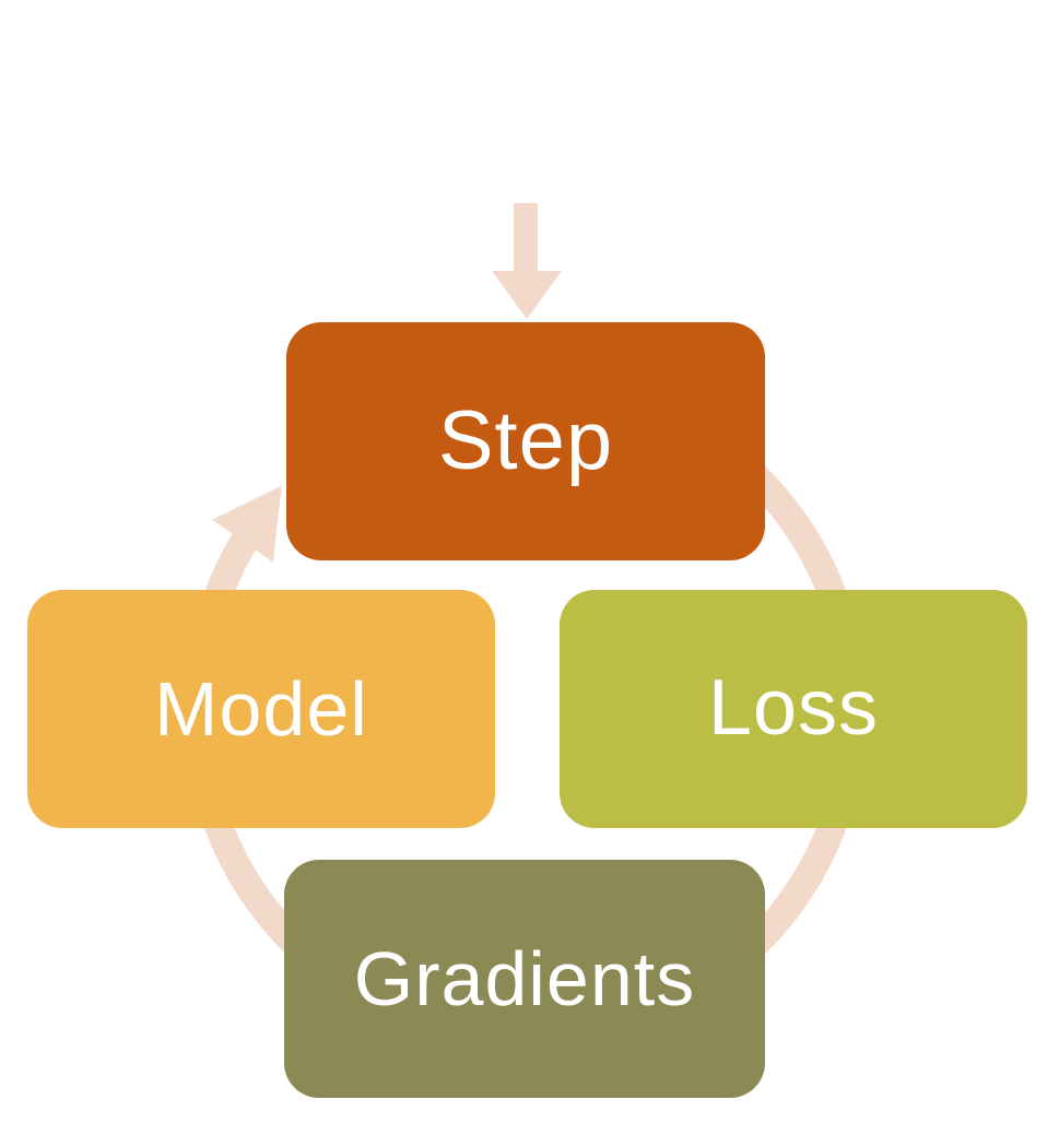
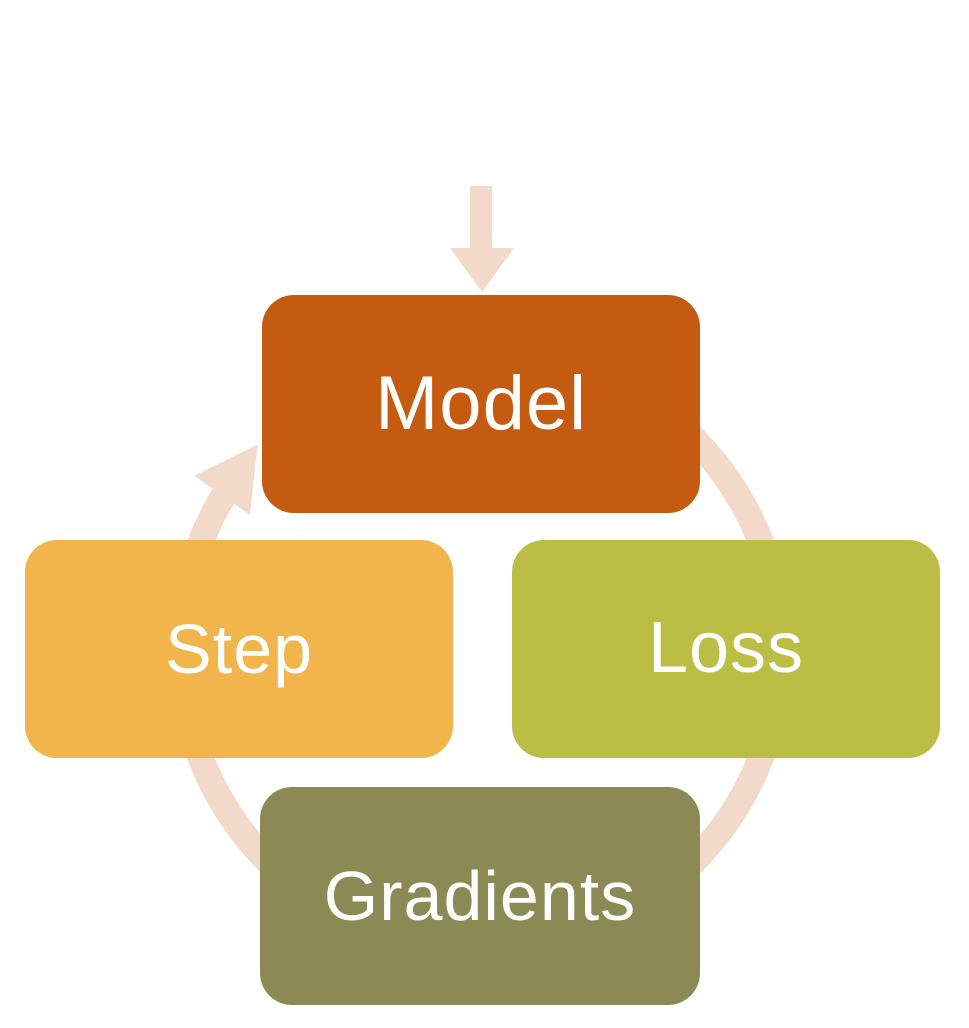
- Step
+ Model
  Loss
  Gradients
- Model
+ Step
